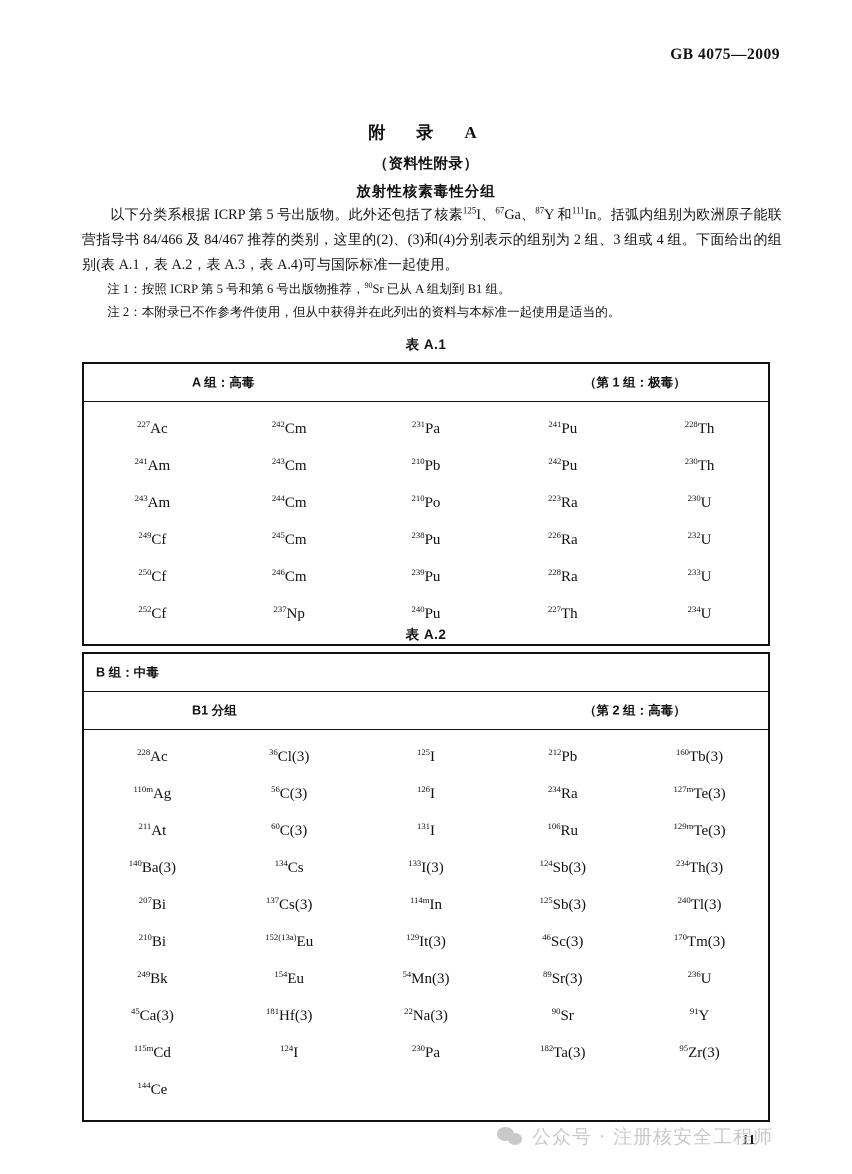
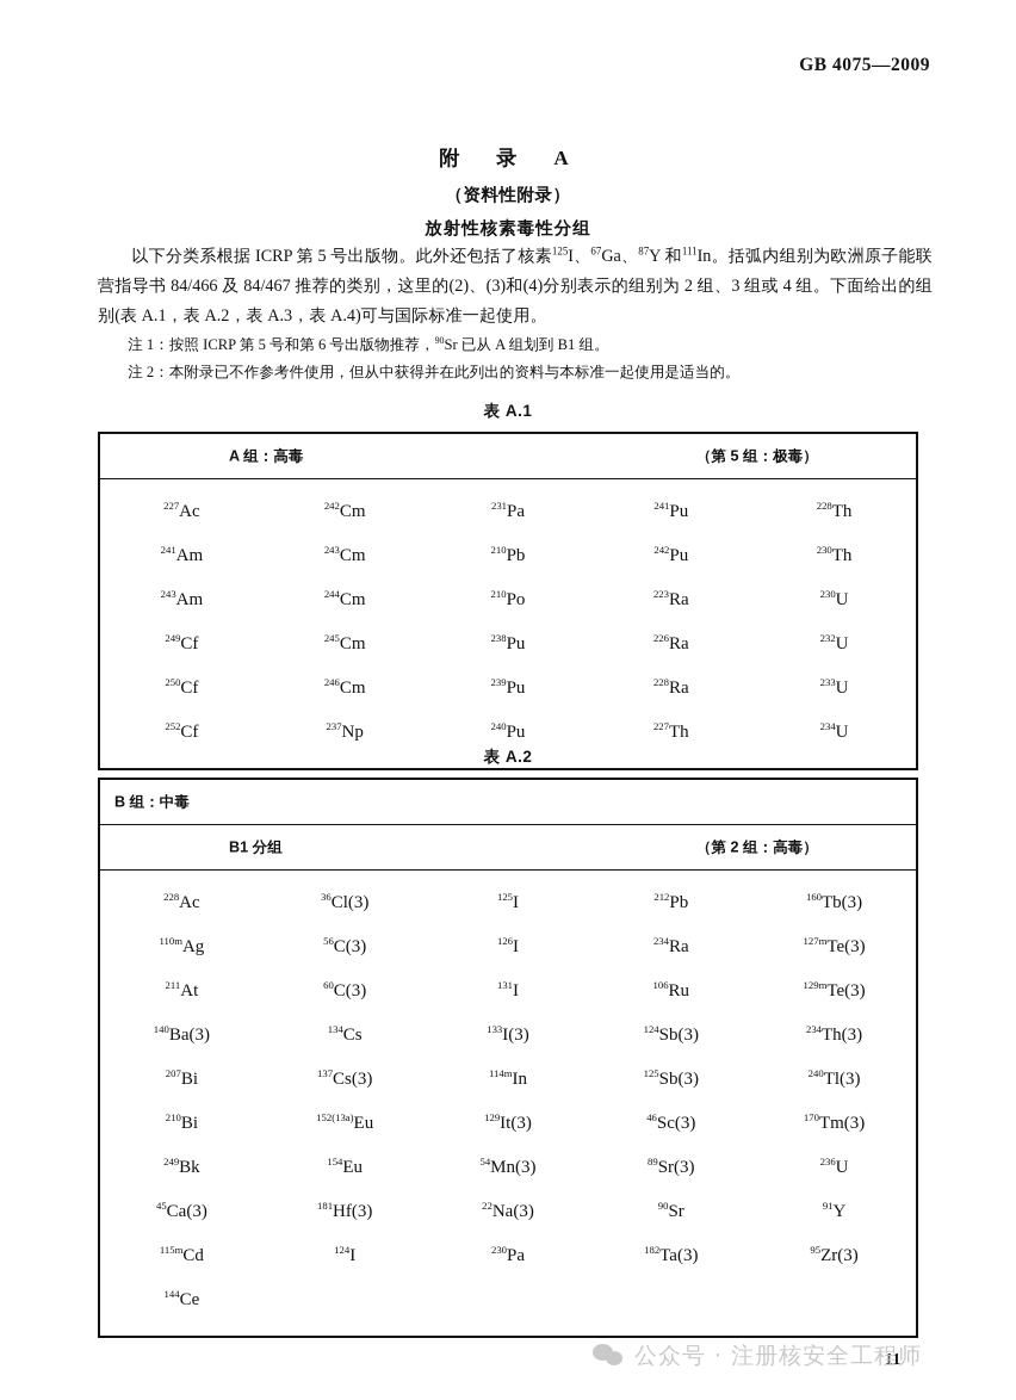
  GB 4075—2009
  附 录 A
  （资料性附录）
  放射性核素毒性分组
  以下分类系根据 ICRP 第 5 号出版物。此外还包括了核素125I、67Ga、87Y 和111In。括弧内组别为欧洲原子能联营指导书 84/466 及 84/467 推荐的类别，这里的(2)、(3)和(4)分别表示的组别为 2 组、3 组或 4 组。下面给出的组别(表 A.1，表 A.2，表 A.3，表 A.4)可与国际标准一起使用。
  注 1：按照 ICRP 第 5 号和第 6 号出版物推荐，90Sr 已从 A 组划到 B1 组。
  注 2：本附录已不作参考件使用，但从中获得并在此列出的资料与本标准一起使用是适当的。
  表 A.1
  A 组：高毒
- （第 1 组：极毒）
+ （第 5 组：极毒）
  227Ac
  242Cm
  231Pa
  241Pu
  228Th
  241Am
  243Cm
  210Pb
  242Pu
  230Th
  243Am
  244Cm
  210Po
  223Ra
  230U
  249Cf
  245Cm
  238Pu
  226Ra
  232U
  250Cf
  246Cm
  239Pu
  228Ra
  233U
  252Cf
  237Np
  240Pu
  227Th
  234U
  表 A.2
  B 组：中毒
  B1 分组
  （第 2 组：高毒）
  228Ac
  36Cl(3)
  125I
  212Pb
  160Tb(3)
  110mAg
  56C(3)
  126I
  234Ra
  127mTe(3)
  211At
  60C(3)
  131I
  106Ru
  129mTe(3)
  140Ba(3)
  134Cs
  133I(3)
  124Sb(3)
  234Th(3)
  207Bi
  137Cs(3)
  114mIn
  125Sb(3)
  240Tl(3)
  210Bi
  152(13a)Eu
  129It(3)
  46Sc(3)
  170Tm(3)
  249Bk
  154Eu
  54Mn(3)
  89Sr(3)
  236U
  45Ca(3)
  181Hf(3)
  22Na(3)
  90Sr
  91Y
  115mCd
  124I
  230Pa
  182Ta(3)
  95Zr(3)
  144Ce
  11
  公众号 · 注册核安全工程师
